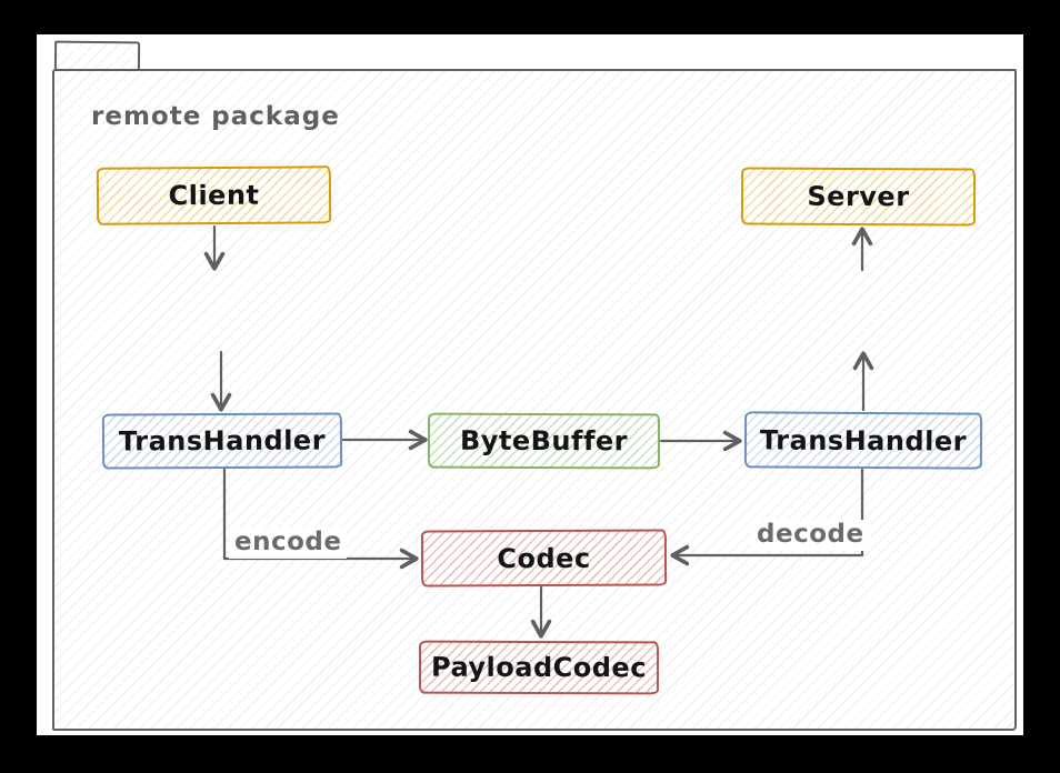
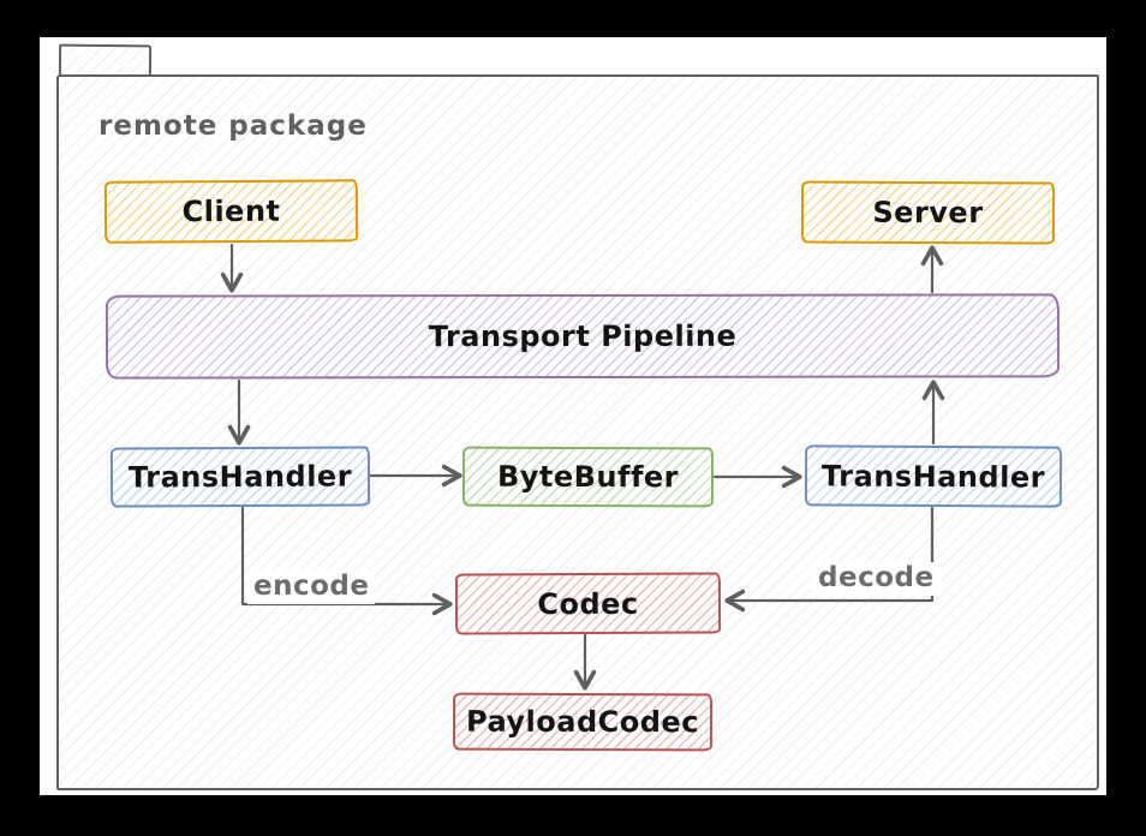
  remote package
  encode
  decode
  Client
  Server
+ Transport Pipeline
  TransHandler
  ByteBuffer
  TransHandler
  Codec
  PayloadCodec
